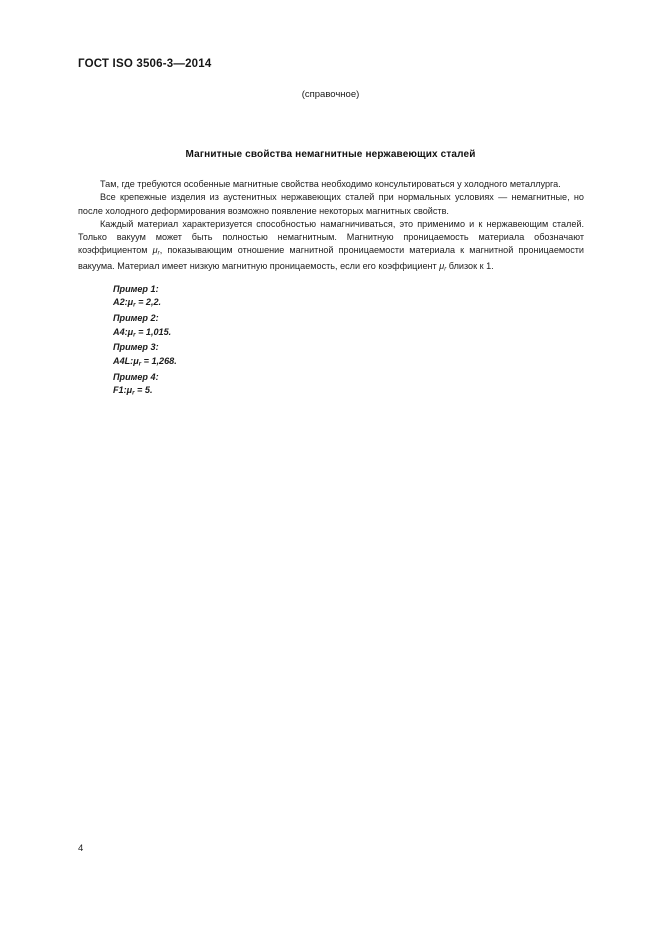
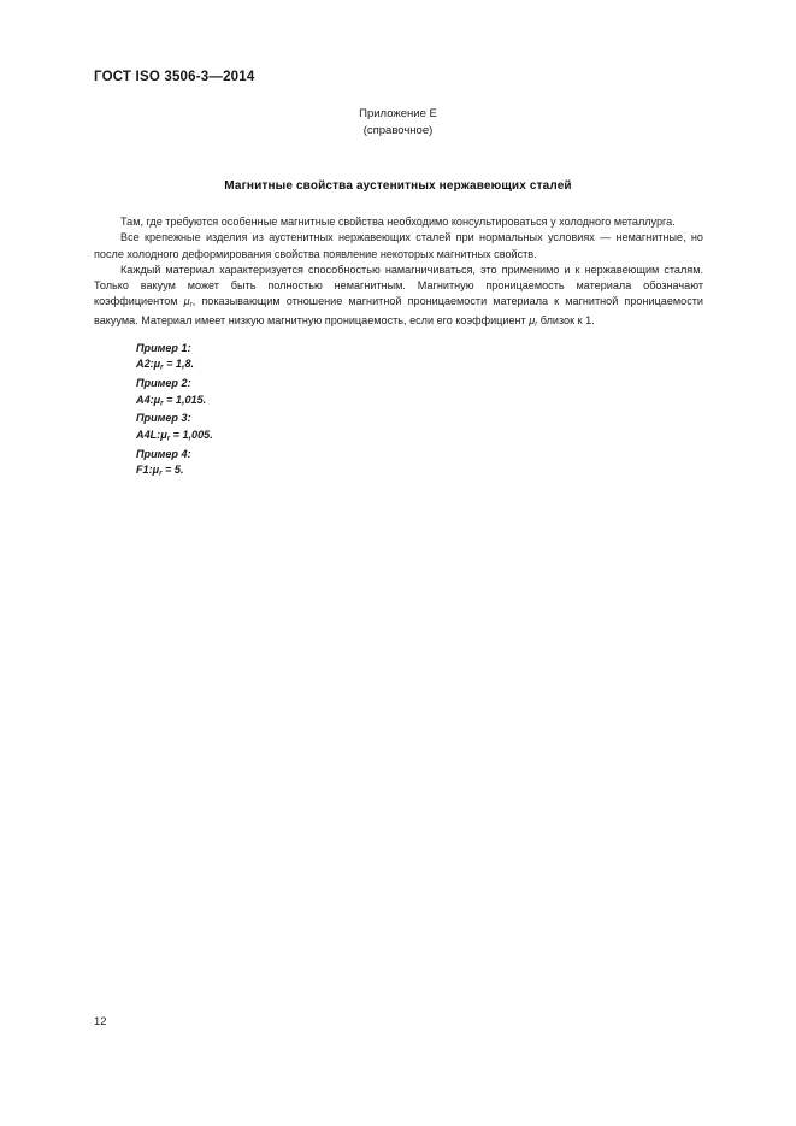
  ГОСТ ISO 3506-3—2014
+ Приложение Е
  (справочное)
- Магнитные свойства немагнитные нержавеющих сталей
+ Магнитные свойства аустенитных нержавеющих сталей
  Там, где требуются особенные магнитные свойства необходимо консультироваться у холодного металлурга.
- Все крепежные изделия из аустенитных нержавеющих сталей при нормальных условиях — немагнитные, но после холодного деформирования возможно появление некоторых магнитных свойств.
+ Все крепежные изделия из аустенитных нержавеющих сталей при нормальных условиях — немагнитные, но после холодного деформирования свойства появление некоторых магнитных свойств.
- Каждый материал характеризуется способностью намагничиваться, это применимо и к нержавеющим сталей. Только вакуум может быть полностью немагнитным. Магнитную проницаемость материала обозначают коэффициентом μ , показывающим отношение магнитной проницаемости материала к магнитной проницаемости вакуума. Материал имеет низкую магнитную проницаемость, если его коэффициент μ близок к 1.
+ Каждый материал характеризуется способностью намагничиваться, это применимо и к нержавеющим сталям. Только вакуум может быть полностью немагнитным. Магнитную проницаемость материала обозначают коэффициентом μ , показывающим отношение магнитной проницаемости материала к магнитной проницаемости вакуума. Материал имеет низкую магнитную проницаемость, если его коэффициент μ близок к 1.
  Пример 1:
- A2:μ = 2,2.
+ A2:μ = 1,8.
  Пример 2:
  A4:μ = 1,015.
  Пример 3:
- A4L:μ = 1,268.
+ A4L:μ = 1,005.
  Пример 4:
  F1:μ = 5.
- 4
+ 12
